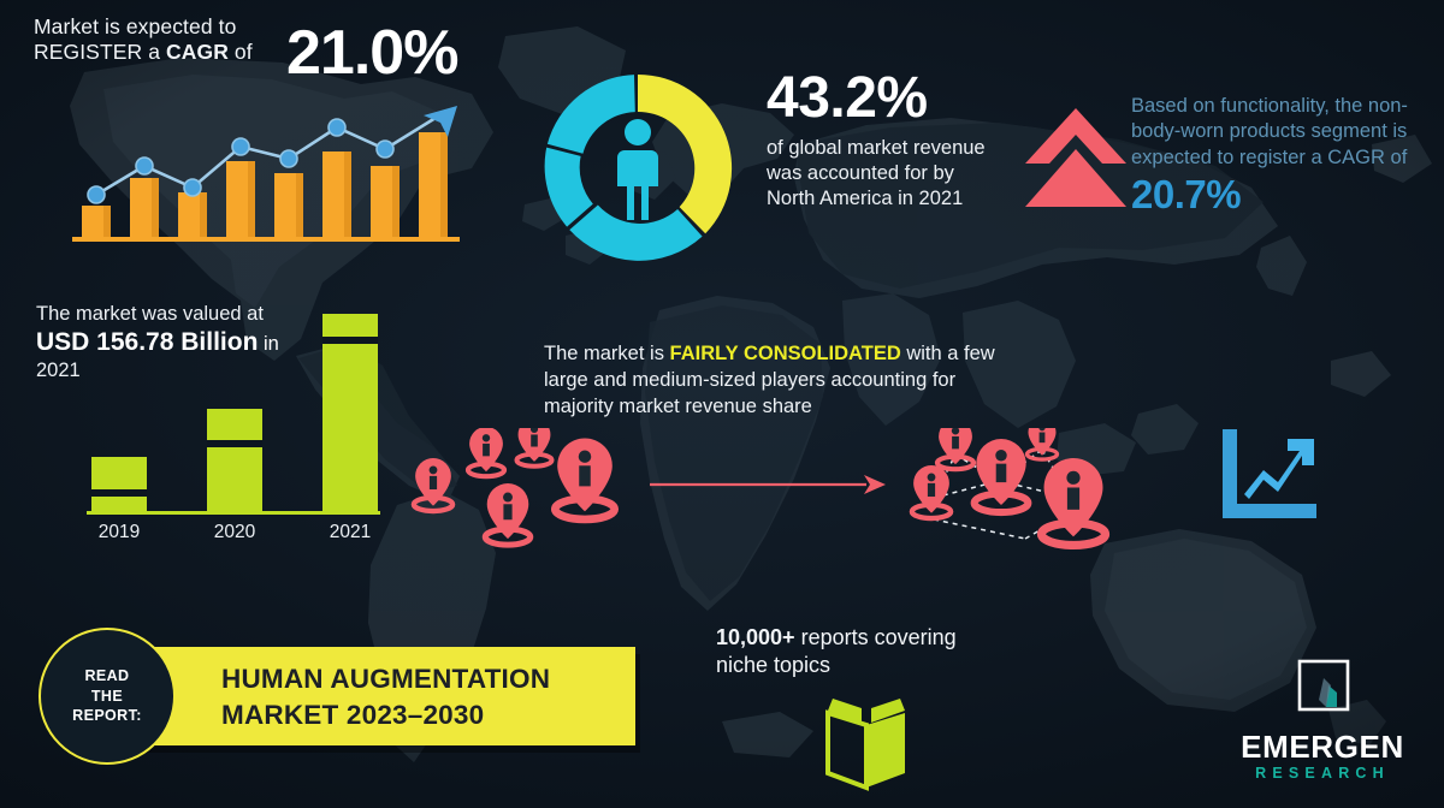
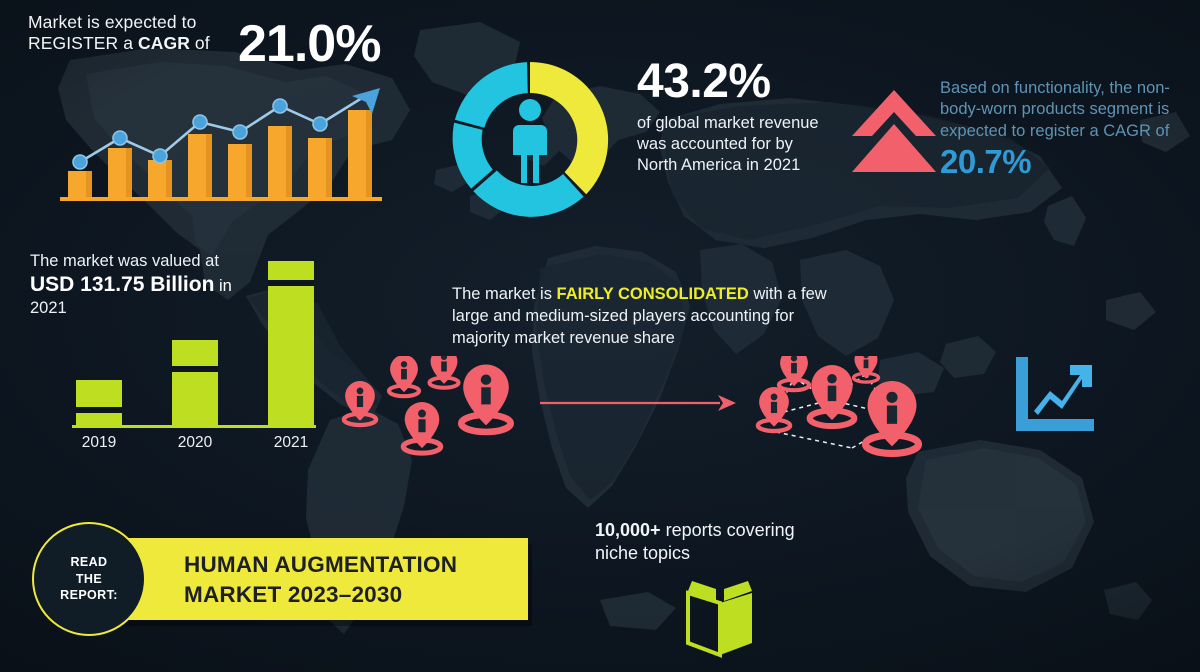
  Market is expected to
  REGISTER a CAGR of
  21.0%
  43.2%
  of global market revenue was accounted for by North America in 2021
  Based on functionality, the non-body-worn products segment is expected to register a CAGR of
  20.7%
  The market was valued at
- USD 156.78 Billion in
+ USD 131.75 Billion in
  2021
  2019
  2020
  2021
  The market is FAIRLY CONSOLIDATED with a few large and medium-sized players accounting for majority market revenue share
  10,000+ reports covering niche topics
  HUMAN AUGMENTATION MARKET 2023–2030
  READ
  THE
  REPORT:
- EMERGEN
- RESEARCH
